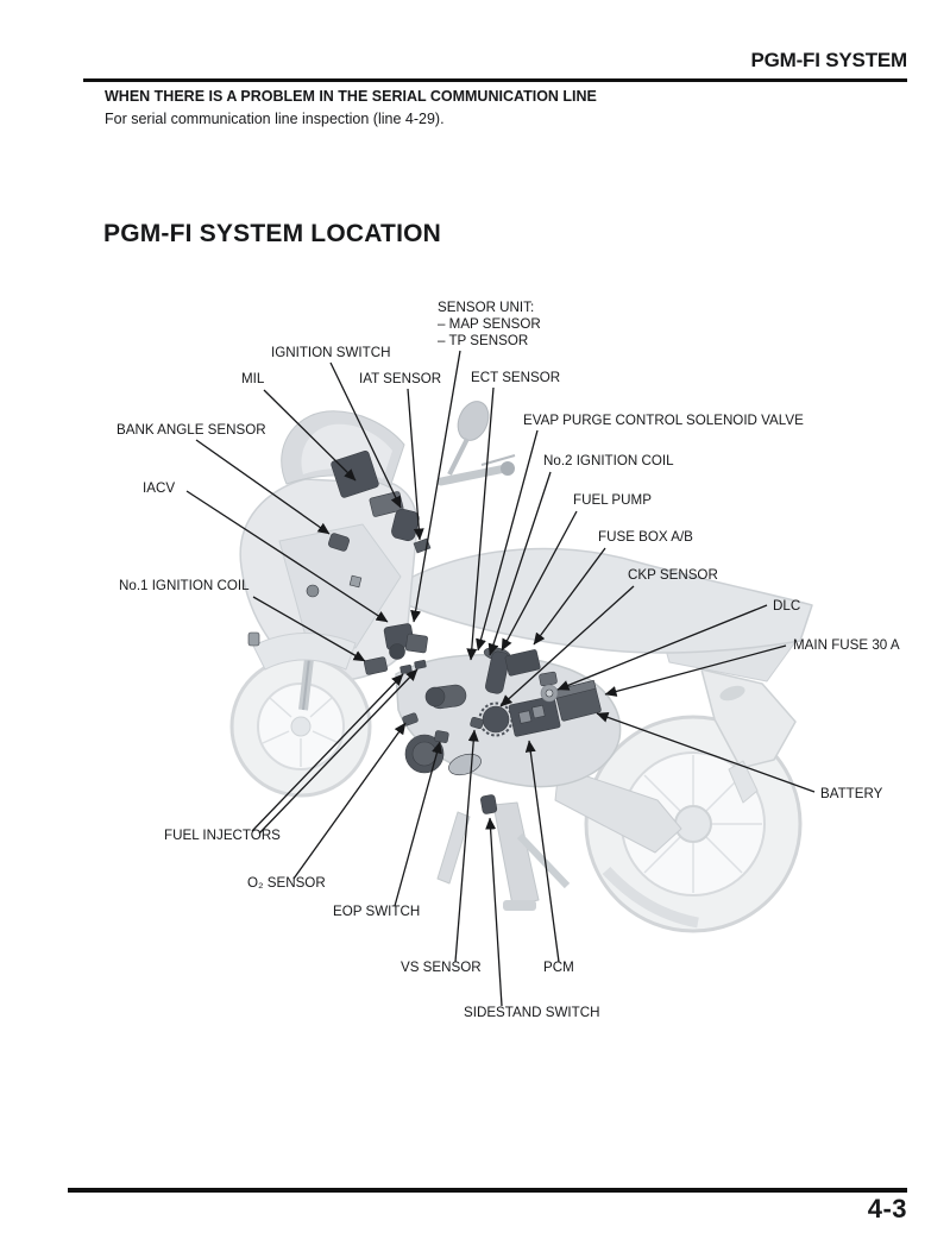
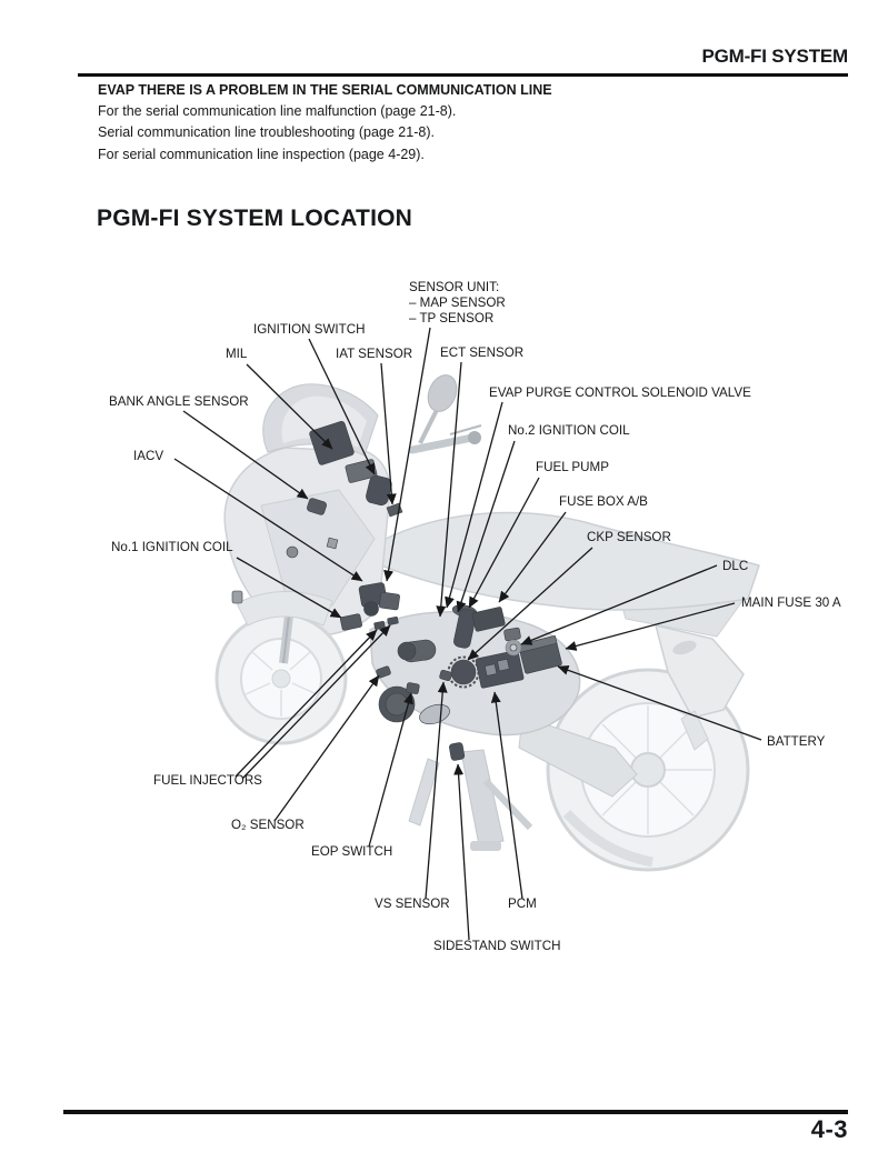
  PGM-FI SYSTEM
- WHEN THERE IS A PROBLEM IN THE SERIAL COMMUNICATION LINE
+ EVAP THERE IS A PROBLEM IN THE SERIAL COMMUNICATION LINE
+ For the serial communication line malfunction (page 21-8).
+ Serial communication line troubleshooting (page 21-8).
- For serial communication line inspection (line 4-29).
+ For serial communication line inspection (page 4-29).
  PGM-FI SYSTEM LOCATION
  SENSOR UNIT:
  – MAP SENSOR
  – TP SENSOR
  IGNITION SWITCH
  MIL
  IAT SENSOR
  ECT SENSOR
  BANK ANGLE SENSOR
  EVAP PURGE CONTROL SOLENOID VALVE
  No.2 IGNITION COIL
  IACV
  FUEL PUMP
  FUSE BOX A/B
  No.1 IGNITION COIL
  CKP SENSOR
  DLC
  MAIN FUSE 30 A
  BATTERY
  FUEL INJECTORS
  O₂ SENSOR
  EOP SWITCH
  VS SENSOR
  PCM
  SIDESTAND SWITCH
  4-3
